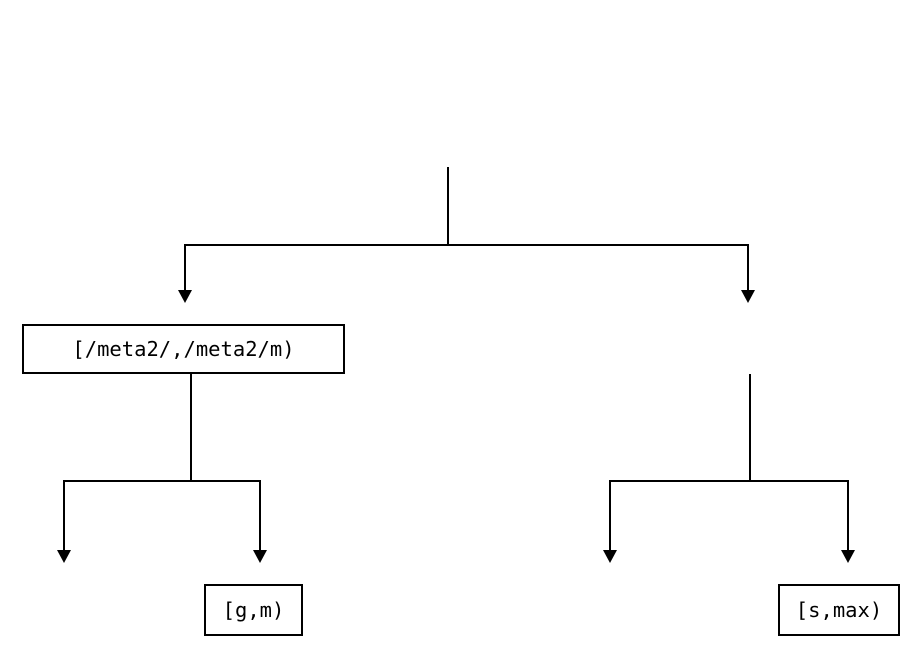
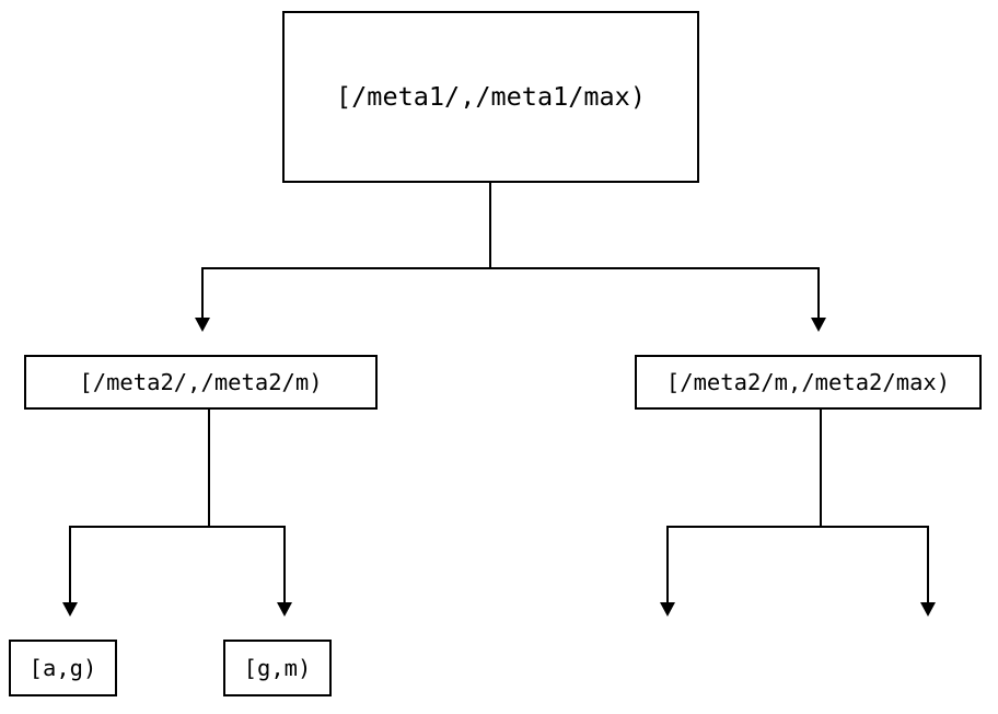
+ [/meta1/,/meta1/max)
  [/meta2/,/meta2/m)
+ [/meta2/m,/meta2/max)
+ [a,g)
  [g,m)
- [s,max)
